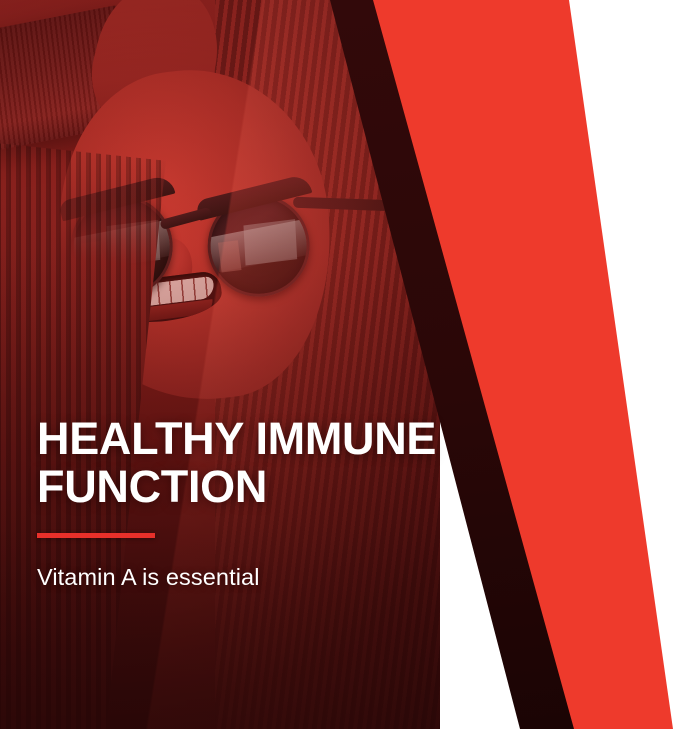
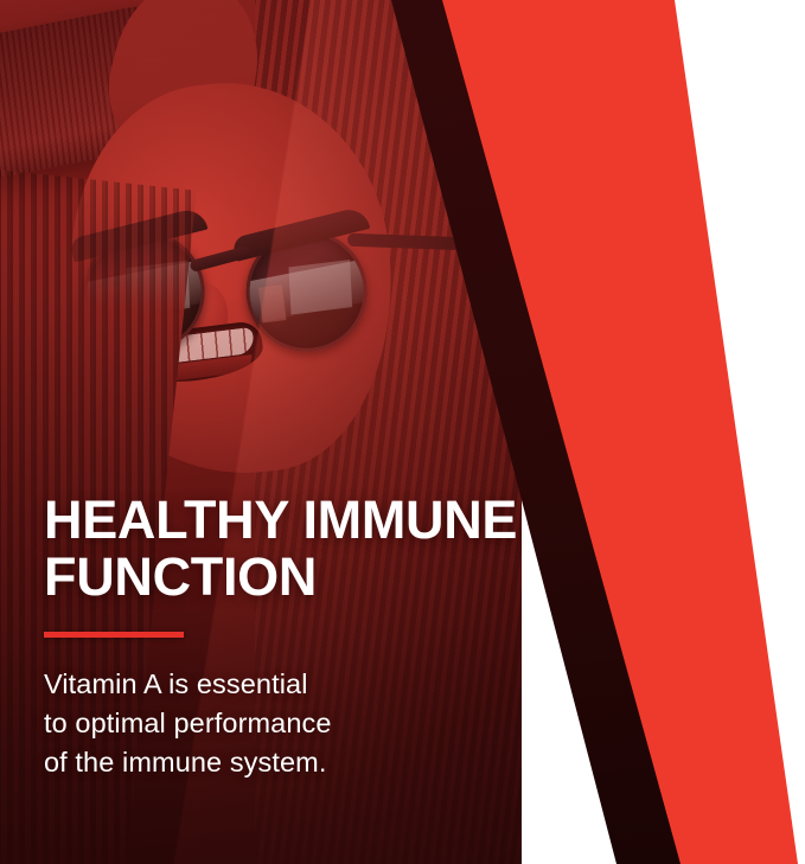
  HEALTHY IMMUNE FUNCTION
  Vitamin A is essential
+ to optimal performance
+ of the immune system.
